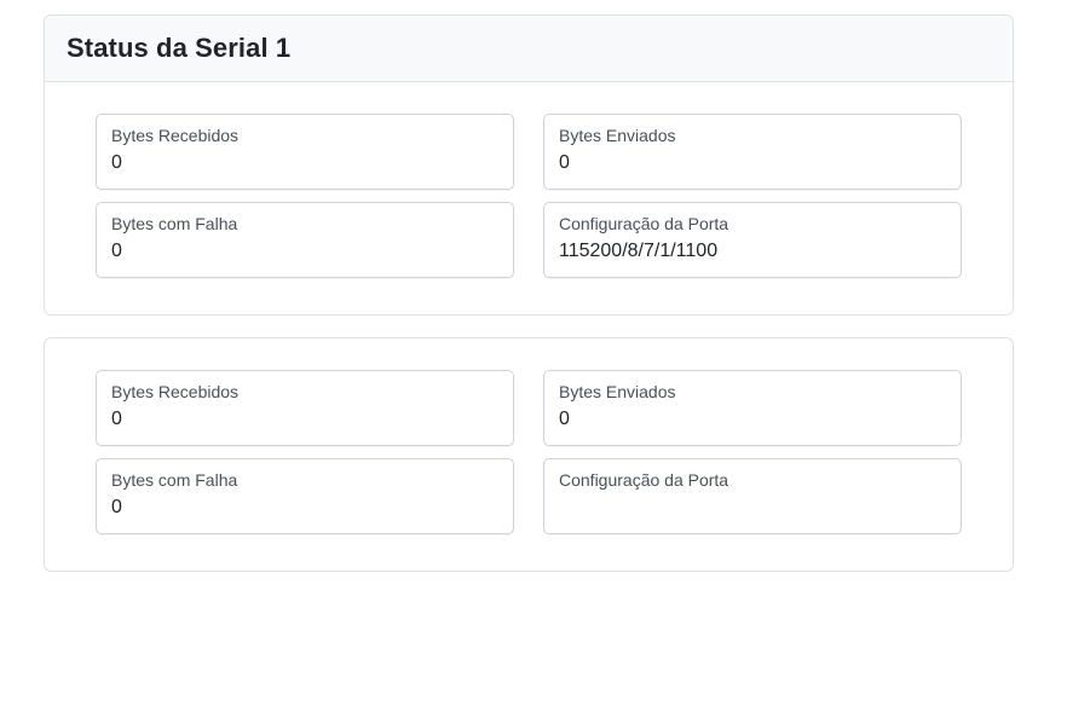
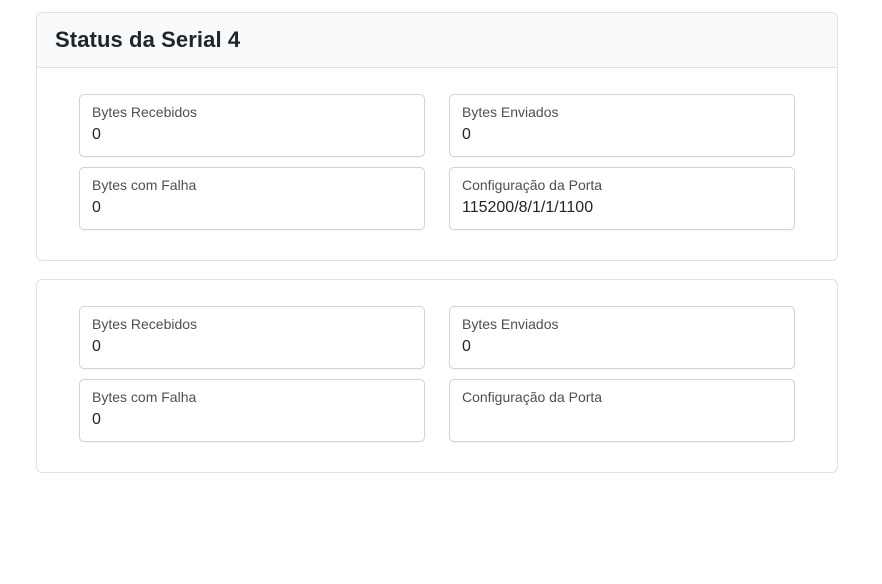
- Status da Serial 1
+ Status da Serial 4
  Bytes Recebidos
  0
  Bytes Enviados
  0
  Bytes com Falha
  0
  Configuração da Porta
- 115200/8/7/1/1100
+ 115200/8/1/1/1100
  Bytes Recebidos
  0
  Bytes Enviados
  0
  Bytes com Falha
  0
  Configuração da Porta
